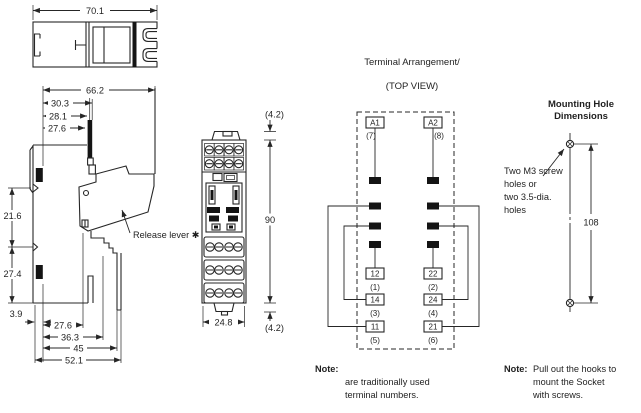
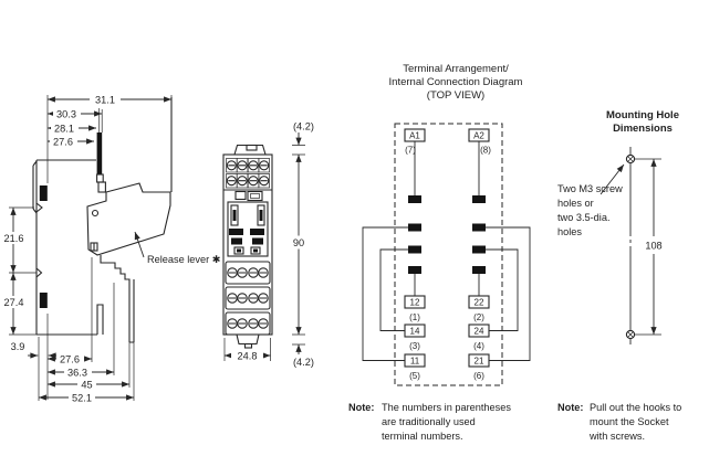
- 70.1
- 66.2
+ 31.1
  30.3
  28.1
  27.6
  21.6
  27.4
  3.9
  27.6
  36.3
  45
  52.1
  Release lever ✱
  (4.2)
  90
  (4.2)
  24.8
  Terminal Arrangement/
+ Internal Connection Diagram
  (TOP VIEW)
  A1
  (7)
  A2
  (8)
  12
  (1)
  22
  (2)
  14
  (3)
  24
  (4)
  11
  (5)
  21
  (6)
  Note:
+ The numbers in parentheses
  are traditionally used
  terminal numbers.
  Mounting Hole
  Dimensions
  108
  Two M3 screw
  holes or
  two 3.5-dia.
  holes
  Note:
  Pull out the hooks to
  mount the Socket
  with screws.
